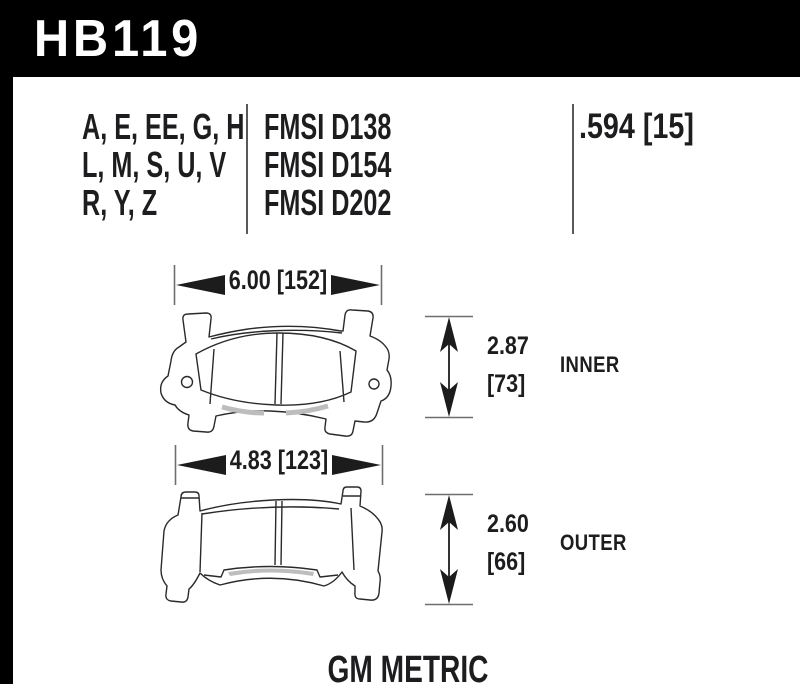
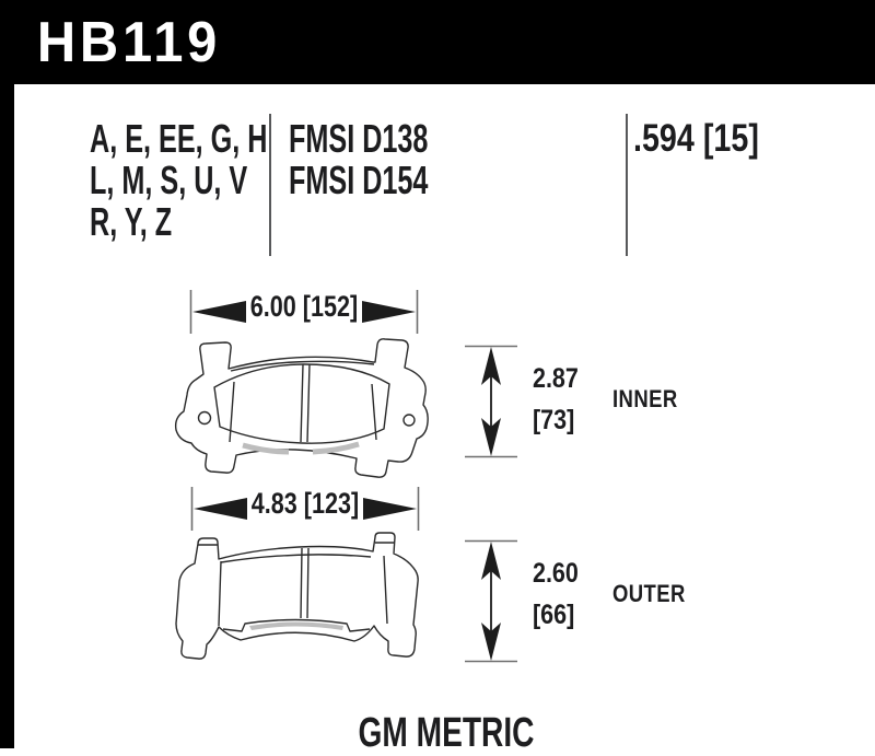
  HB119
  A, E, EE, G, H
  L, M, S, U, V
  R, Y, Z
  FMSI D138
  FMSI D154
- FMSI D202
  .594 [15]
  6.00 [152]
  2.87
  [73]
  INNER
  4.83 [123]
  2.60
  [66]
  OUTER
  GM METRIC
